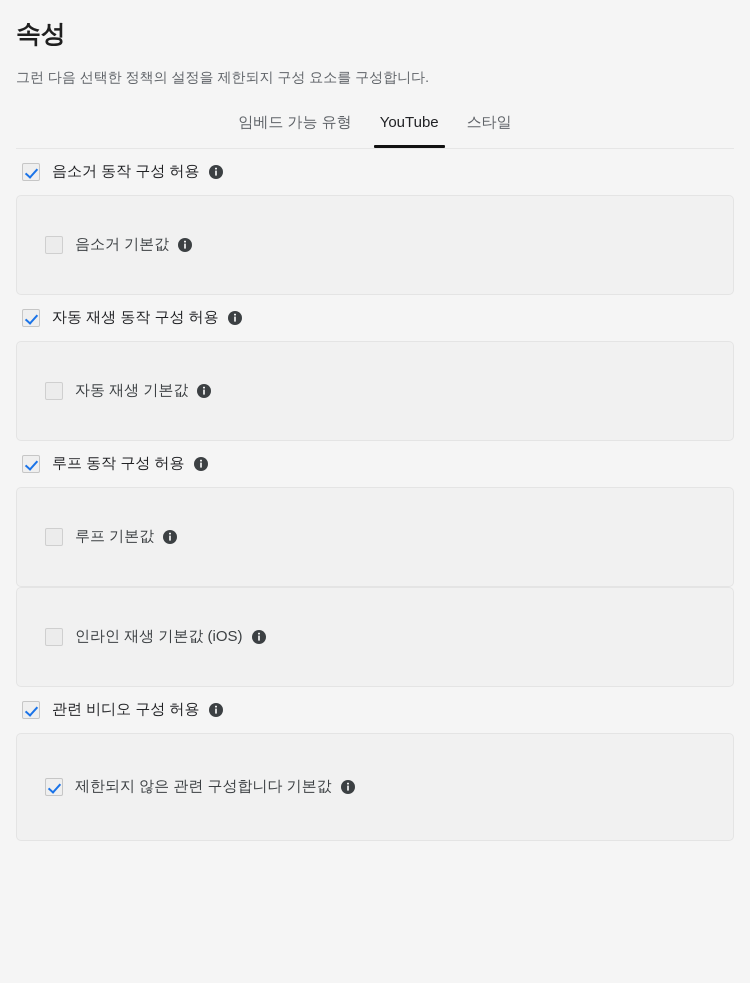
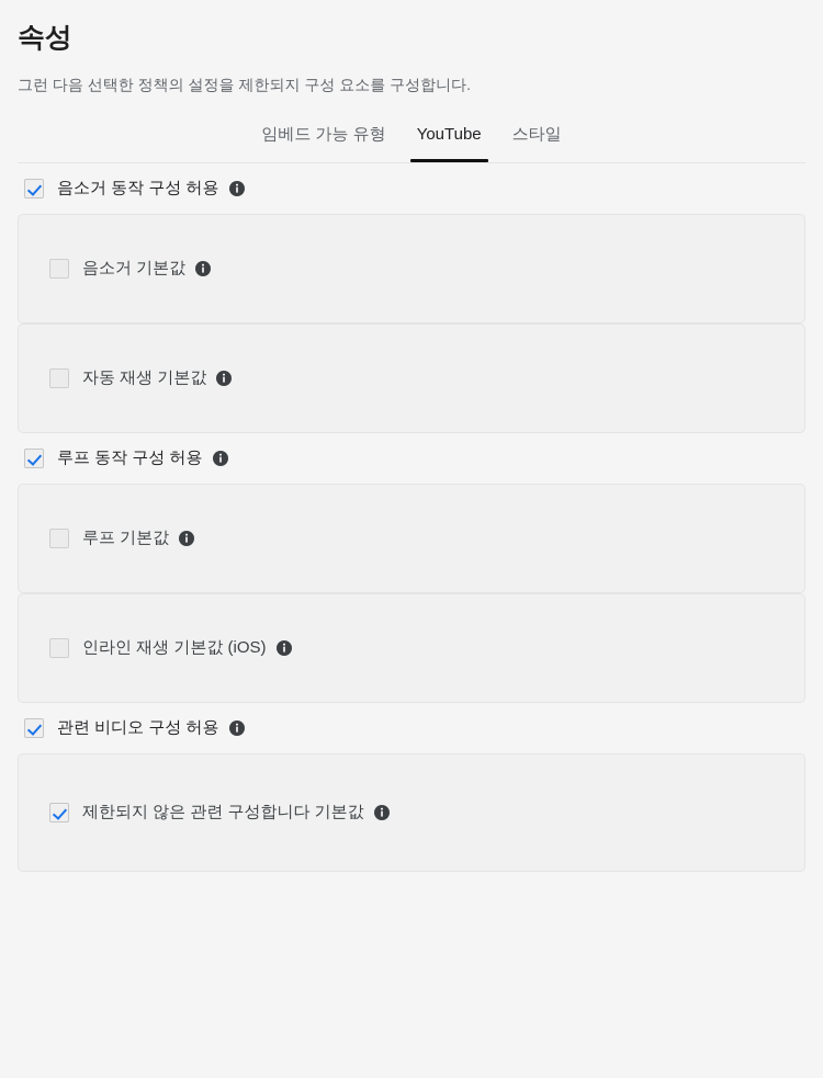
  속성
  그런 다음 선택한 정책의 설정을 제한되지 구성 요소를 구성합니다.
  임베드 가능 유형
  YouTube
  스타일
  음소거 동작 구성 허용
  음소거 기본값
- 자동 재생 동작 구성 허용
  자동 재생 기본값
  루프 동작 구성 허용
  루프 기본값
  인라인 재생 기본값 (iOS)
  관련 비디오 구성 허용
  제한되지 않은 관련 구성합니다 기본값
